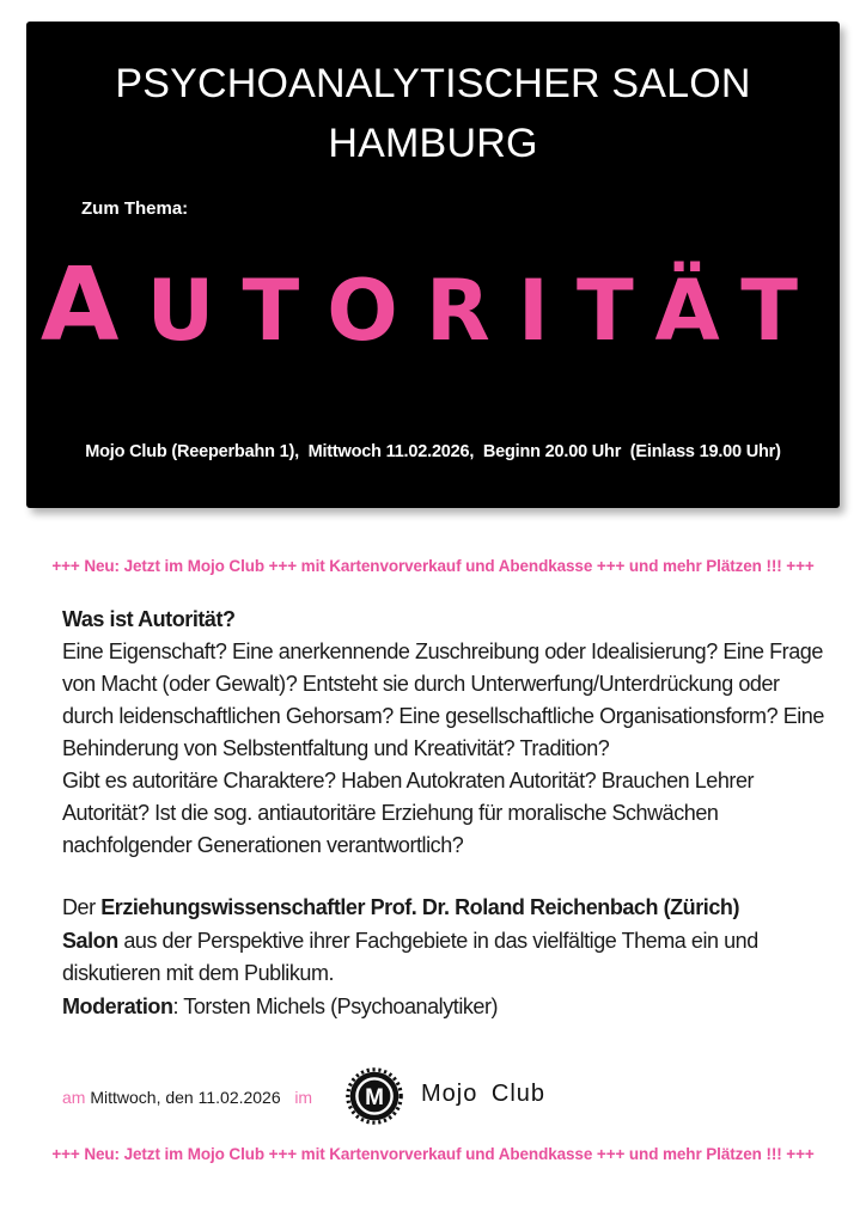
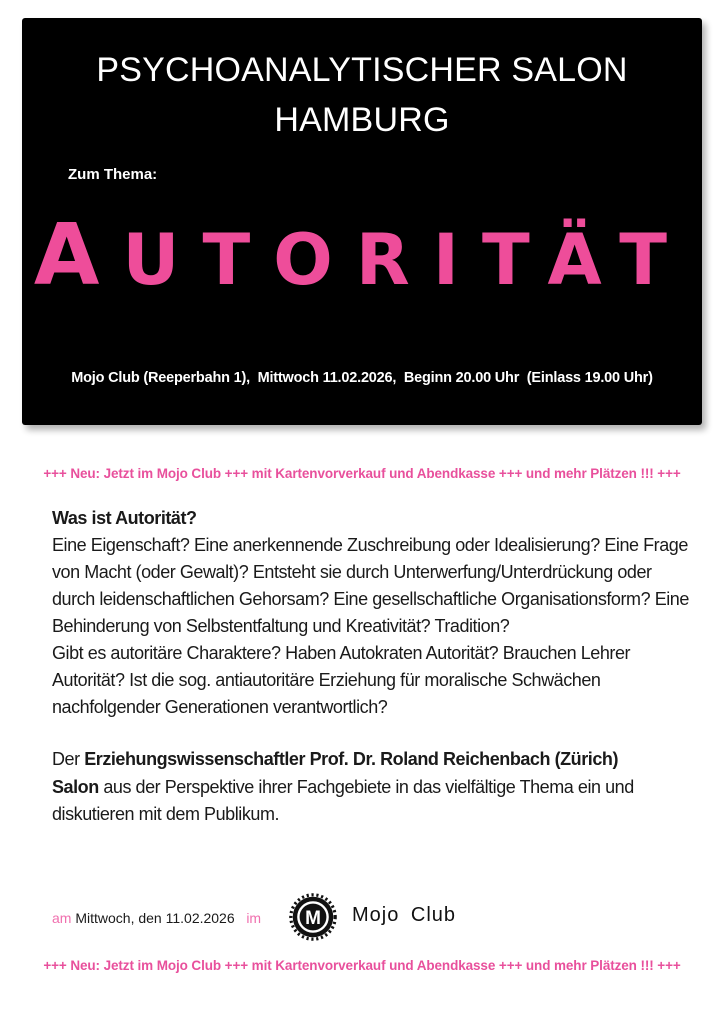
  PSYCHOANALYTISCHER SALON
  HAMBURG
  Zum Thema:
  AUTORITÄT
  Mojo Club (Reeperbahn 1), Mittwoch 11.02.2026, Beginn 20.00 Uhr (Einlass 19.00 Uhr)
  +++ Neu: Jetzt im Mojo Club +++ mit Kartenvorverkauf und Abendkasse +++ und mehr Plätzen !!! +++
  Was ist Autorität?
  Eine Eigenschaft? Eine anerkennende Zuschreibung oder Idealisierung? Eine Frage
  von Macht (oder Gewalt)? Entsteht sie durch Unterwerfung/Unterdrückung oder
  durch leidenschaftlichen Gehorsam? Eine gesellschaftliche Organisationsform? Eine
  Behinderung von Selbstentfaltung und Kreativität? Tradition?
  Gibt es autoritäre Charaktere? Haben Autokraten Autorität? Brauchen Lehrer
  Autorität? Ist die sog. antiautoritäre Erziehung für moralische Schwächen
  nachfolgender Generationen verantwortlich?
  Der Erziehungswissenschaftler Prof. Dr. Roland Reichenbach (Zürich)
  Salon aus der Perspektive ihrer Fachgebiete in das vielfältige Thema ein und
  diskutieren mit dem Publikum.
- Moderation: Torsten Michels (Psychoanalytiker)
  am Mittwoch, den 11.02.2026 im
  M
  Mojo Club
  +++ Neu: Jetzt im Mojo Club +++ mit Kartenvorverkauf und Abendkasse +++ und mehr Plätzen !!! +++
